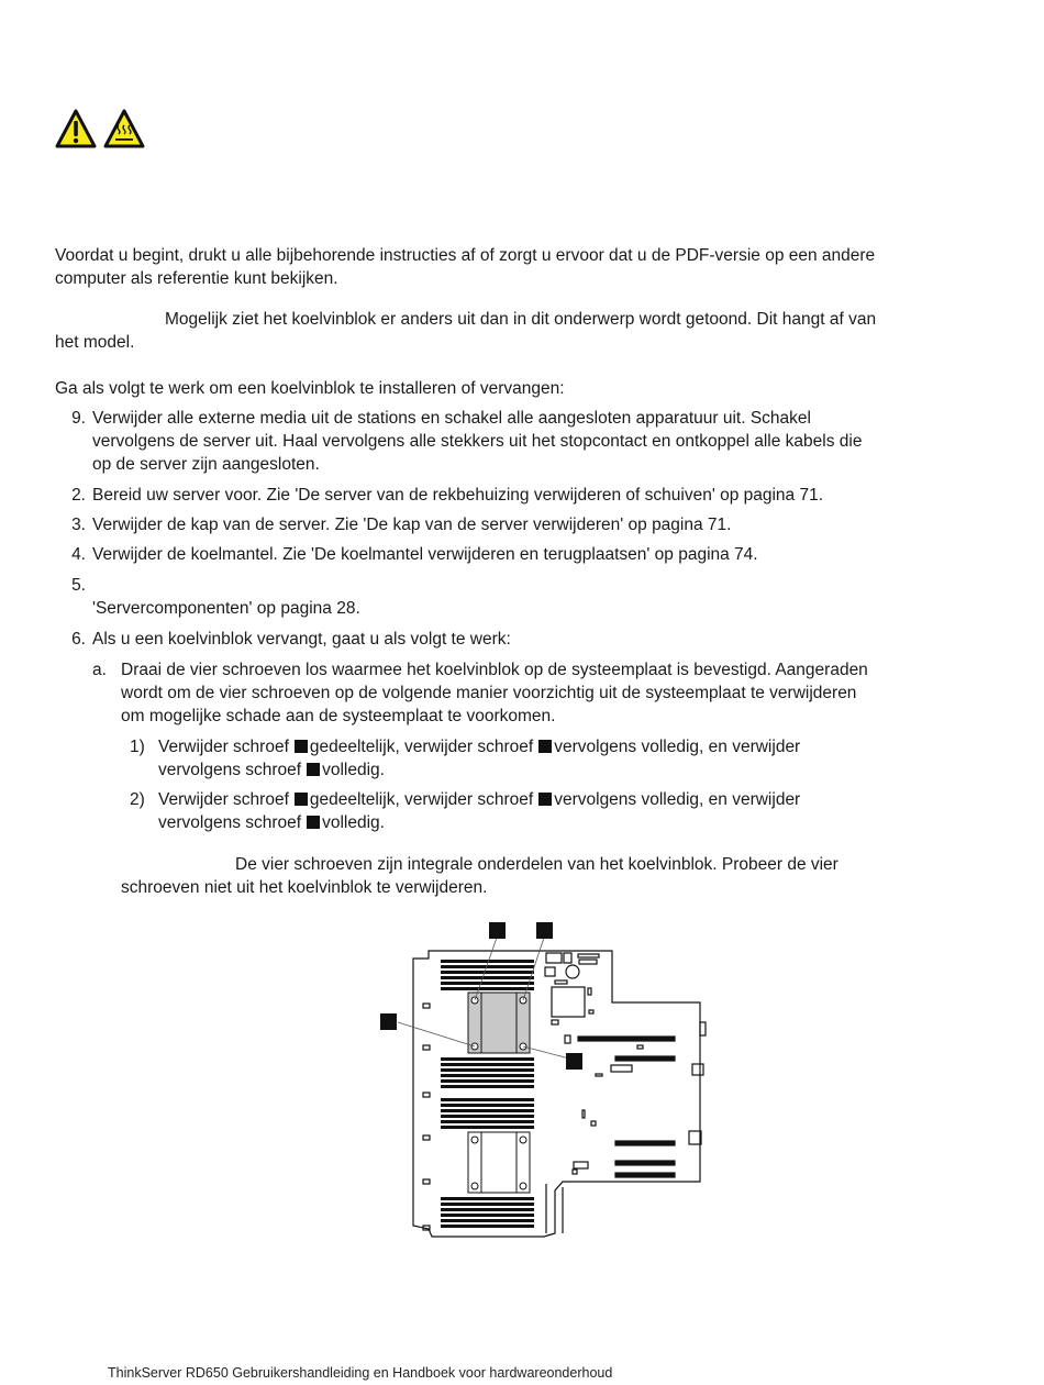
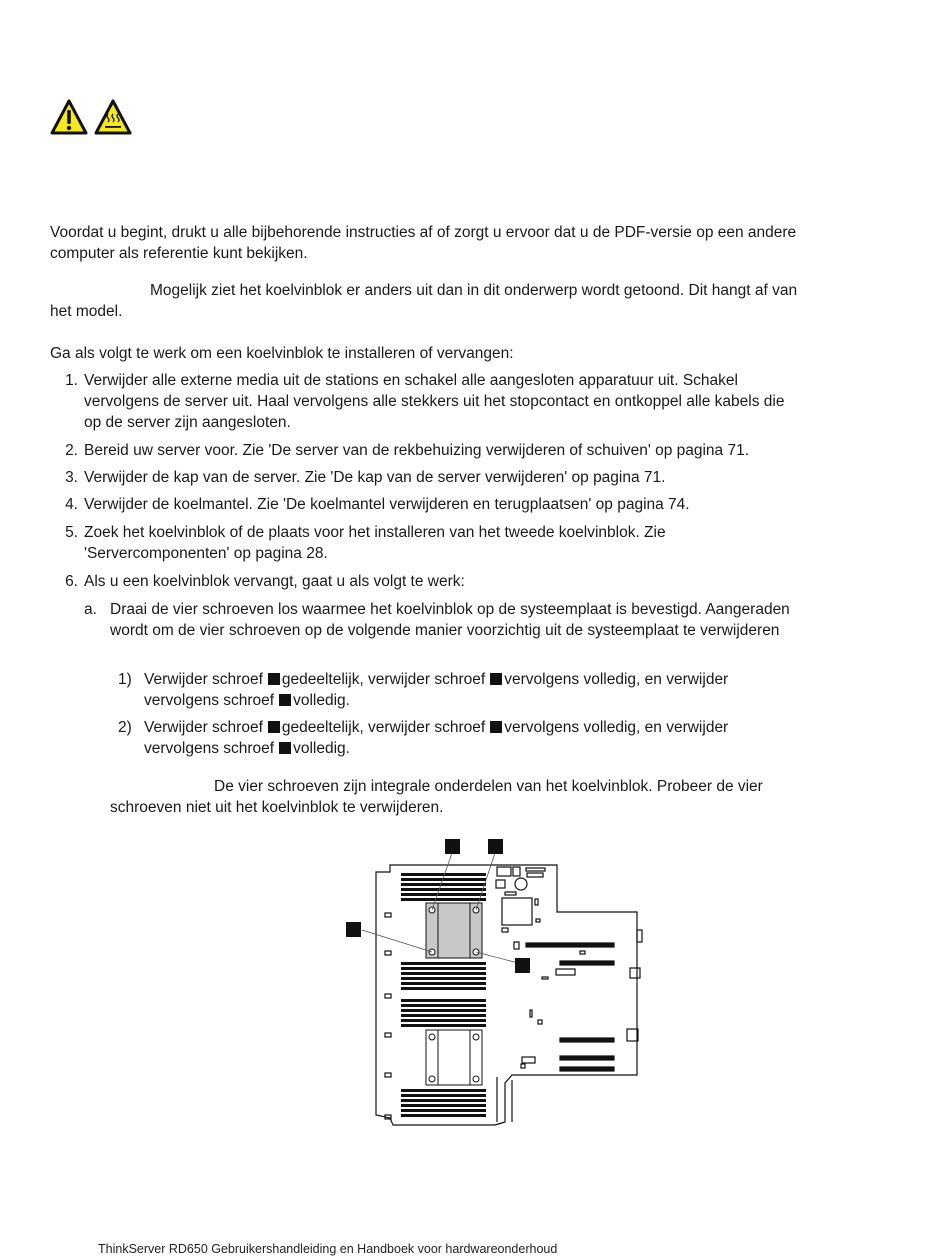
  Voordat u begint, drukt u alle bijbehorende instructies af of zorgt u ervoor dat u de PDF-versie op een andere
  computer als referentie kunt bekijken.
  Mogelijk ziet het koelvinblok er anders uit dan in dit onderwerp wordt getoond. Dit hangt af van
  het model.
  Ga als volgt te werk om een koelvinblok te installeren of vervangen:
- 9.
+ 1.
  Verwijder alle externe media uit de stations en schakel alle aangesloten apparatuur uit. Schakel
  vervolgens de server uit. Haal vervolgens alle stekkers uit het stopcontact en ontkoppel alle kabels die
  op de server zijn aangesloten.
  2.
  Bereid uw server voor. Zie 'De server van de rekbehuizing verwijderen of schuiven' op pagina 71.
  3.
  Verwijder de kap van de server. Zie 'De kap van de server verwijderen' op pagina 71.
  4.
  Verwijder de koelmantel. Zie 'De koelmantel verwijderen en terugplaatsen' op pagina 74.
  5.
+ Zoek het koelvinblok of de plaats voor het installeren van het tweede koelvinblok. Zie
  'Servercomponenten' op pagina 28.
  6.
  Als u een koelvinblok vervangt, gaat u als volgt te werk:
  a.
  Draai de vier schroeven los waarmee het koelvinblok op de systeemplaat is bevestigd. Aangeraden
  wordt om de vier schroeven op de volgende manier voorzichtig uit de systeemplaat te verwijderen
- om mogelijke schade aan de systeemplaat te voorkomen.
  1)
  Verwijder schroef gedeeltelijk, verwijder schroef vervolgens volledig, en verwijder
  vervolgens schroef volledig.
  2)
  Verwijder schroef gedeeltelijk, verwijder schroef vervolgens volledig, en verwijder
  vervolgens schroef volledig.
  De vier schroeven zijn integrale onderdelen van het koelvinblok. Probeer de vier
  schroeven niet uit het koelvinblok te verwijderen.
  ThinkServer RD650 Gebruikershandleiding en Handboek voor hardwareonderhoud
